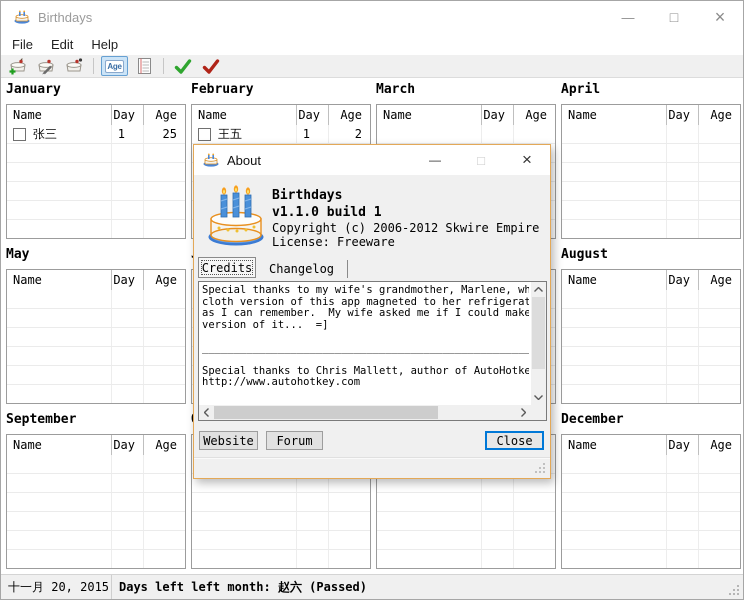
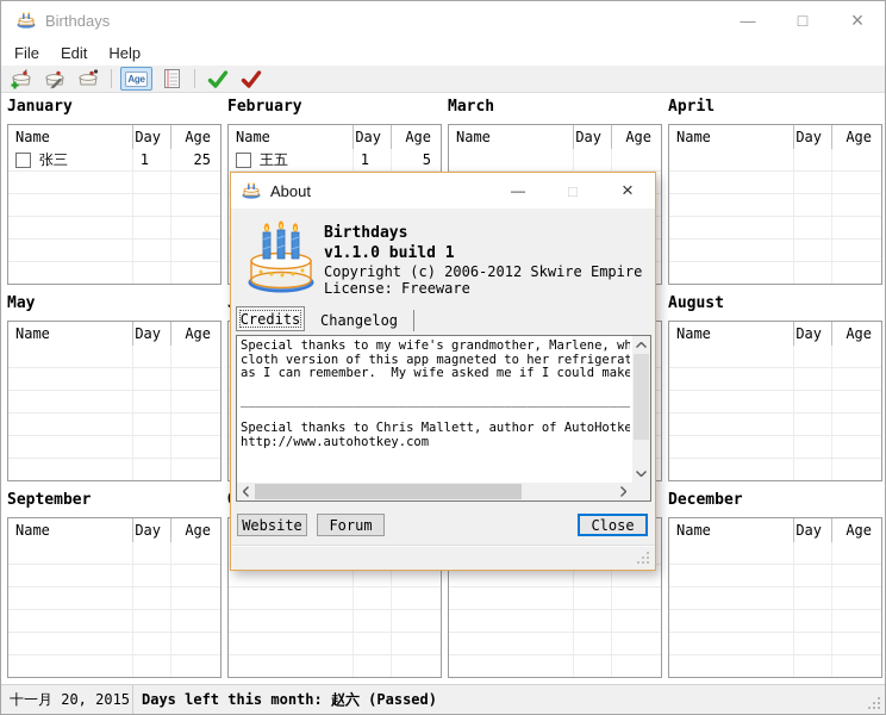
  Birthdays
  —
  □
  ×
  File
  Edit
  Help
  Age
  January
  Name
  Day
  Age
  张三
  1
  25
  February
  Name
  Day
  Age
  王五
  1
- 2
+ 5
  March
  Name
  Day
  Age
  April
  Name
  Day
  Age
  May
  Name
  Day
  Age
  August
  Name
  Day
  Age
  September
  Name
  Day
  Age
  December
  Name
  Day
  Age
  十一月 20, 2015
- Days left left month: 赵六 (Passed)
+ Days left this month: 赵六 (Passed)
  About
  —
  □
  ×
  Birthdays
  v1.1.0 build 1
  Copyright (c) 2006-2012 Skwire Empire
  License: Freeware
  Credits
  Changelog
  Special thanks to my wife's grandmother, Marlene, wh
  cloth version of this app magneted to her refrigerat
  as I can remember. My wife asked me if I could make
- version of it... =]
  ____________________________________________________
  Special thanks to Chris Mallett, author of AutoHotke
  http://www.autohotkey.com
  Website
  Forum
  Close
